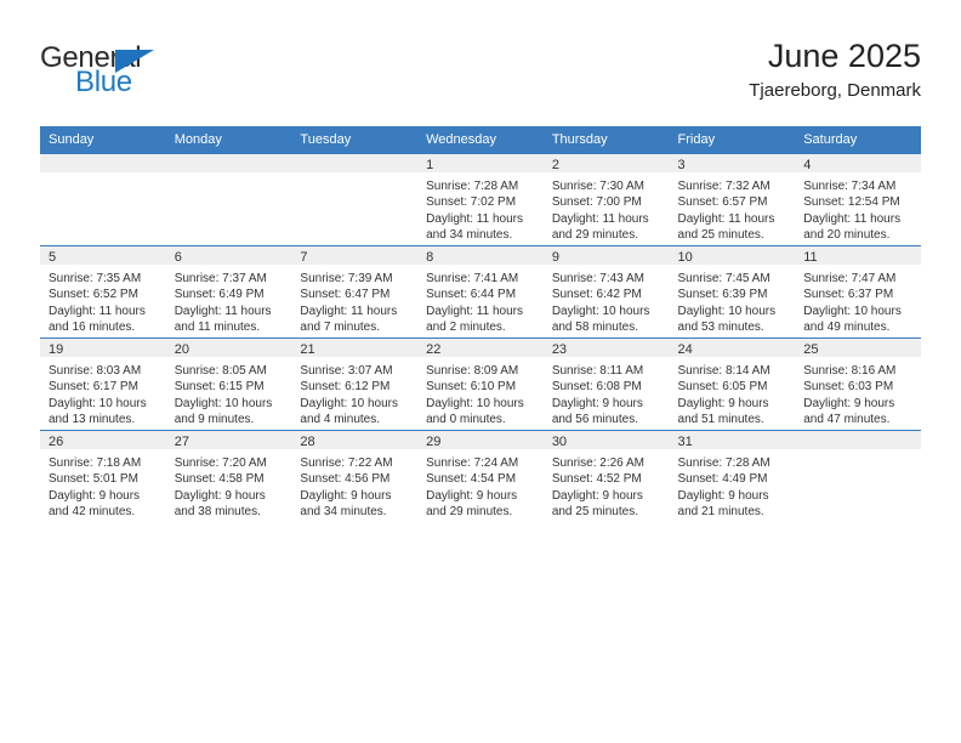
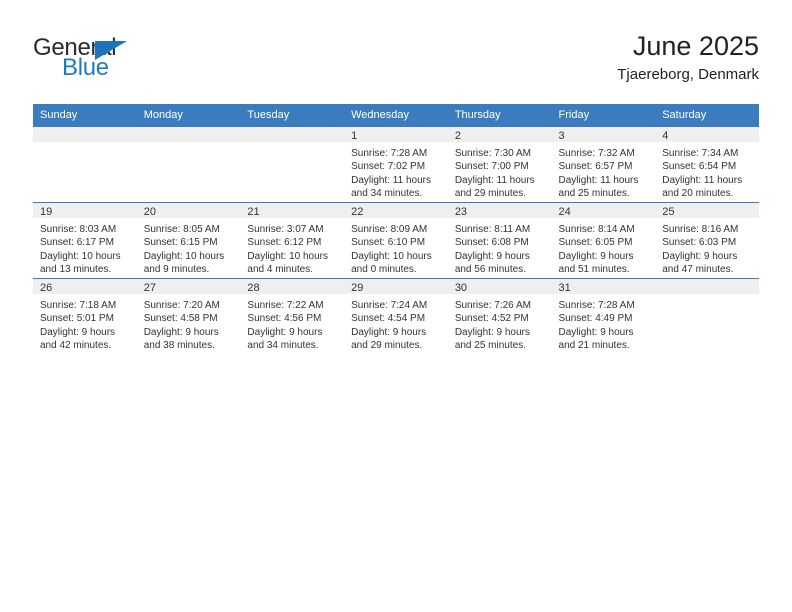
  General
  Blue
  June 2025
  Tjaereborg, Denmark
  Sunday	Monday	Tuesday	Wednesday	Thursday	Friday	Saturday
- 			1Sunrise: 7:28 AMSunset: 7:02 PMDaylight: 11 hours and 34 minutes.	2Sunrise: 7:30 AMSunset: 7:00 PMDaylight: 11 hours and 29 minutes.	3Sunrise: 7:32 AMSunset: 6:57 PMDaylight: 11 hours and 25 minutes.	4Sunrise: 7:34 AMSunset: 12:54 PMDaylight: 11 hours and 20 minutes.
+ 			1Sunrise: 7:28 AMSunset: 7:02 PMDaylight: 11 hours and 34 minutes.	2Sunrise: 7:30 AMSunset: 7:00 PMDaylight: 11 hours and 29 minutes.	3Sunrise: 7:32 AMSunset: 6:57 PMDaylight: 11 hours and 25 minutes.	4Sunrise: 7:34 AMSunset: 6:54 PMDaylight: 11 hours and 20 minutes.
- 5Sunrise: 7:35 AMSunset: 6:52 PMDaylight: 11 hours and 16 minutes.	6Sunrise: 7:37 AMSunset: 6:49 PMDaylight: 11 hours and 11 minutes.	7Sunrise: 7:39 AMSunset: 6:47 PMDaylight: 11 hours and 7 minutes.	8Sunrise: 7:41 AMSunset: 6:44 PMDaylight: 11 hours and 2 minutes.	9Sunrise: 7:43 AMSunset: 6:42 PMDaylight: 10 hours and 58 minutes.	10Sunrise: 7:45 AMSunset: 6:39 PMDaylight: 10 hours and 53 minutes.	11Sunrise: 7:47 AMSunset: 6:37 PMDaylight: 10 hours and 49 minutes.
  19Sunrise: 8:03 AMSunset: 6:17 PMDaylight: 10 hours and 13 minutes.	20Sunrise: 8:05 AMSunset: 6:15 PMDaylight: 10 hours and 9 minutes.	21Sunrise: 3:07 AMSunset: 6:12 PMDaylight: 10 hours and 4 minutes.	22Sunrise: 8:09 AMSunset: 6:10 PMDaylight: 10 hours and 0 minutes.	23Sunrise: 8:11 AMSunset: 6:08 PMDaylight: 9 hours and 56 minutes.	24Sunrise: 8:14 AMSunset: 6:05 PMDaylight: 9 hours and 51 minutes.	25Sunrise: 8:16 AMSunset: 6:03 PMDaylight: 9 hours and 47 minutes.
- 26Sunrise: 7:18 AMSunset: 5:01 PMDaylight: 9 hours and 42 minutes.	27Sunrise: 7:20 AMSunset: 4:58 PMDaylight: 9 hours and 38 minutes.	28Sunrise: 7:22 AMSunset: 4:56 PMDaylight: 9 hours and 34 minutes.	29Sunrise: 7:24 AMSunset: 4:54 PMDaylight: 9 hours and 29 minutes.	30Sunrise: 2:26 AMSunset: 4:52 PMDaylight: 9 hours and 25 minutes.	31Sunrise: 7:28 AMSunset: 4:49 PMDaylight: 9 hours and 21 minutes.
+ 26Sunrise: 7:18 AMSunset: 5:01 PMDaylight: 9 hours and 42 minutes.	27Sunrise: 7:20 AMSunset: 4:58 PMDaylight: 9 hours and 38 minutes.	28Sunrise: 7:22 AMSunset: 4:56 PMDaylight: 9 hours and 34 minutes.	29Sunrise: 7:24 AMSunset: 4:54 PMDaylight: 9 hours and 29 minutes.	30Sunrise: 7:26 AMSunset: 4:52 PMDaylight: 9 hours and 25 minutes.	31Sunrise: 7:28 AMSunset: 4:49 PMDaylight: 9 hours and 21 minutes.
